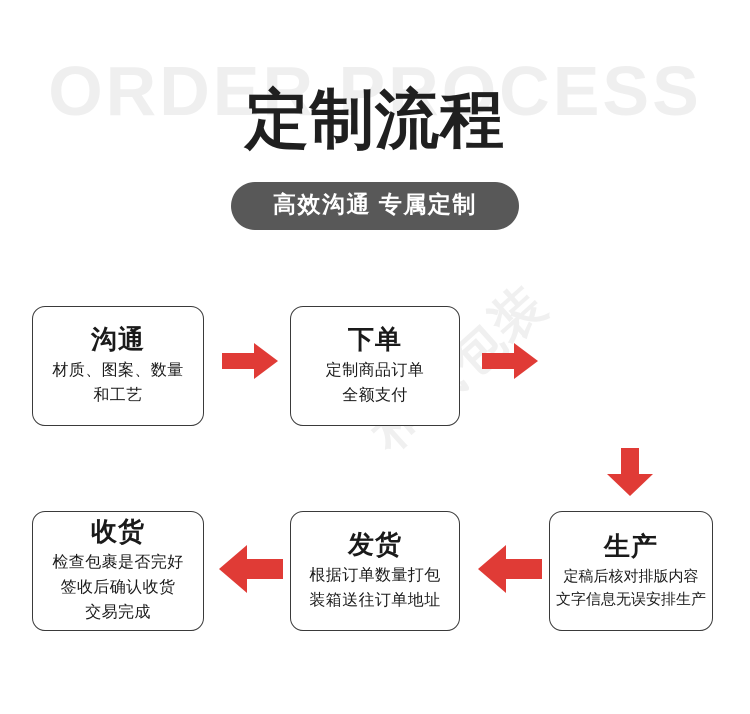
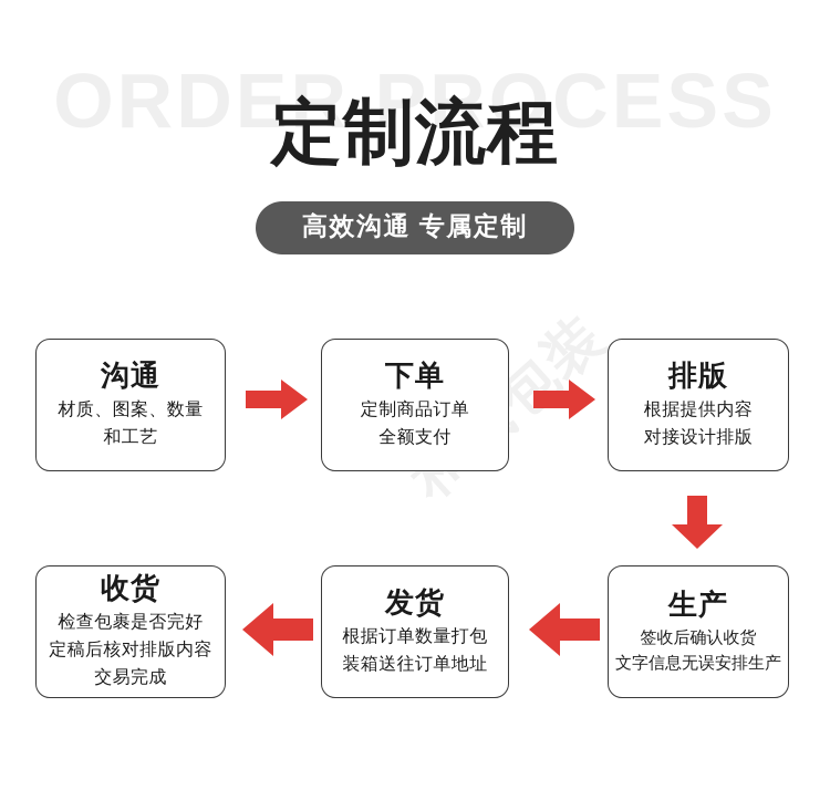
  ORDER PROCESS
  定制流程
  高效沟通 专属定制
  沟通
  材质、图案、数量
  和工艺
  下单
  定制商品订单
  全额支付
+ 排版
+ 根据提供内容
+ 对接设计排版
  收货
  检查包裹是否完好
- 签收后确认收货
+ 定稿后核对排版内容
  交易完成
  发货
  根据订单数量打包
  装箱送往订单地址
  生产
- 定稿后核对排版内容
+ 签收后确认收货
  文字信息无误安排生产
